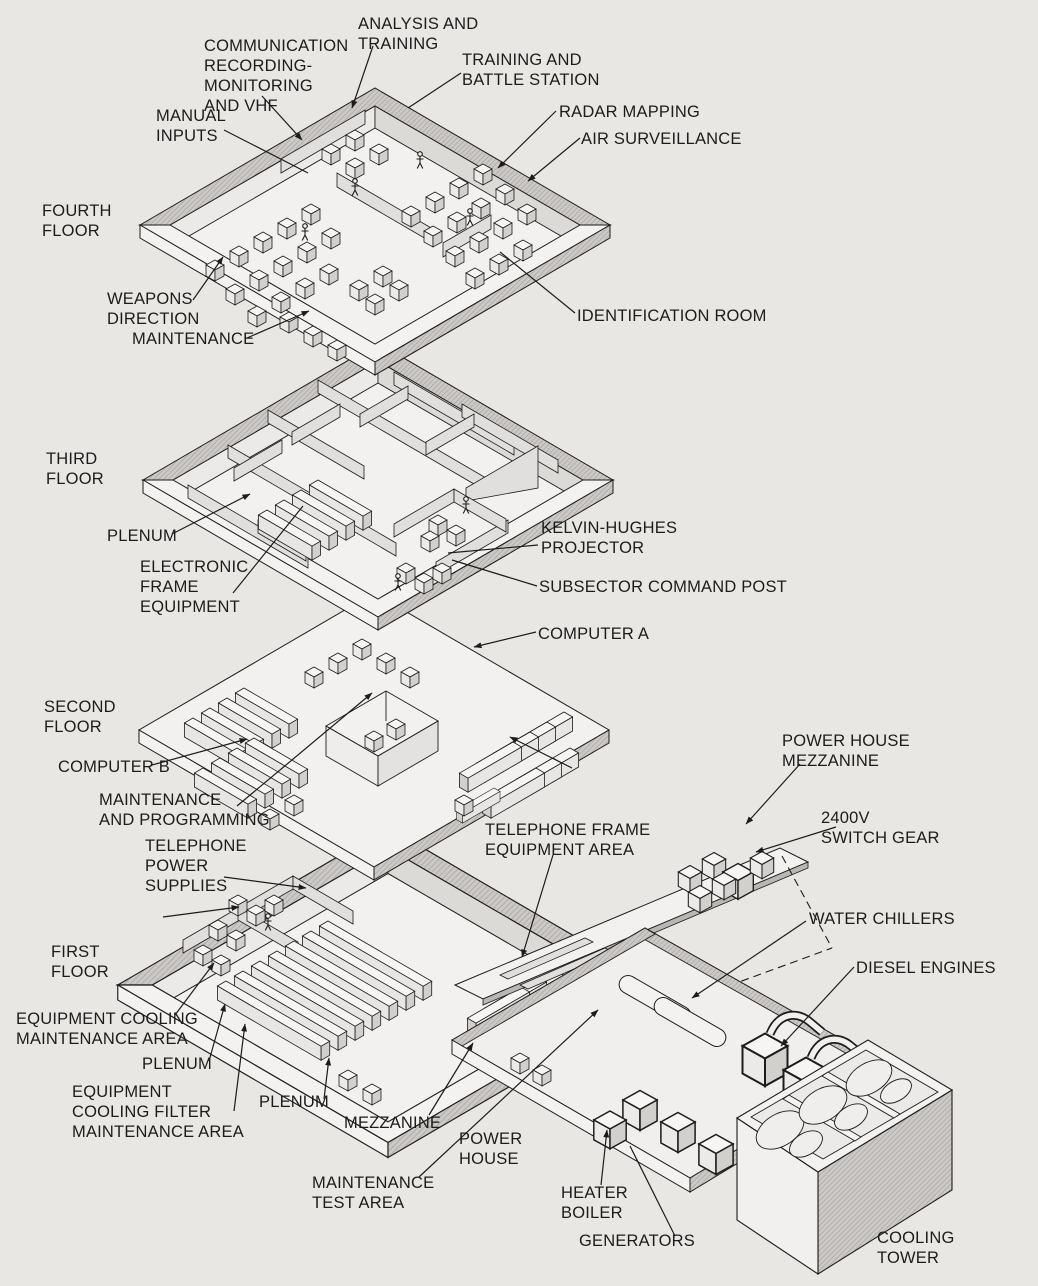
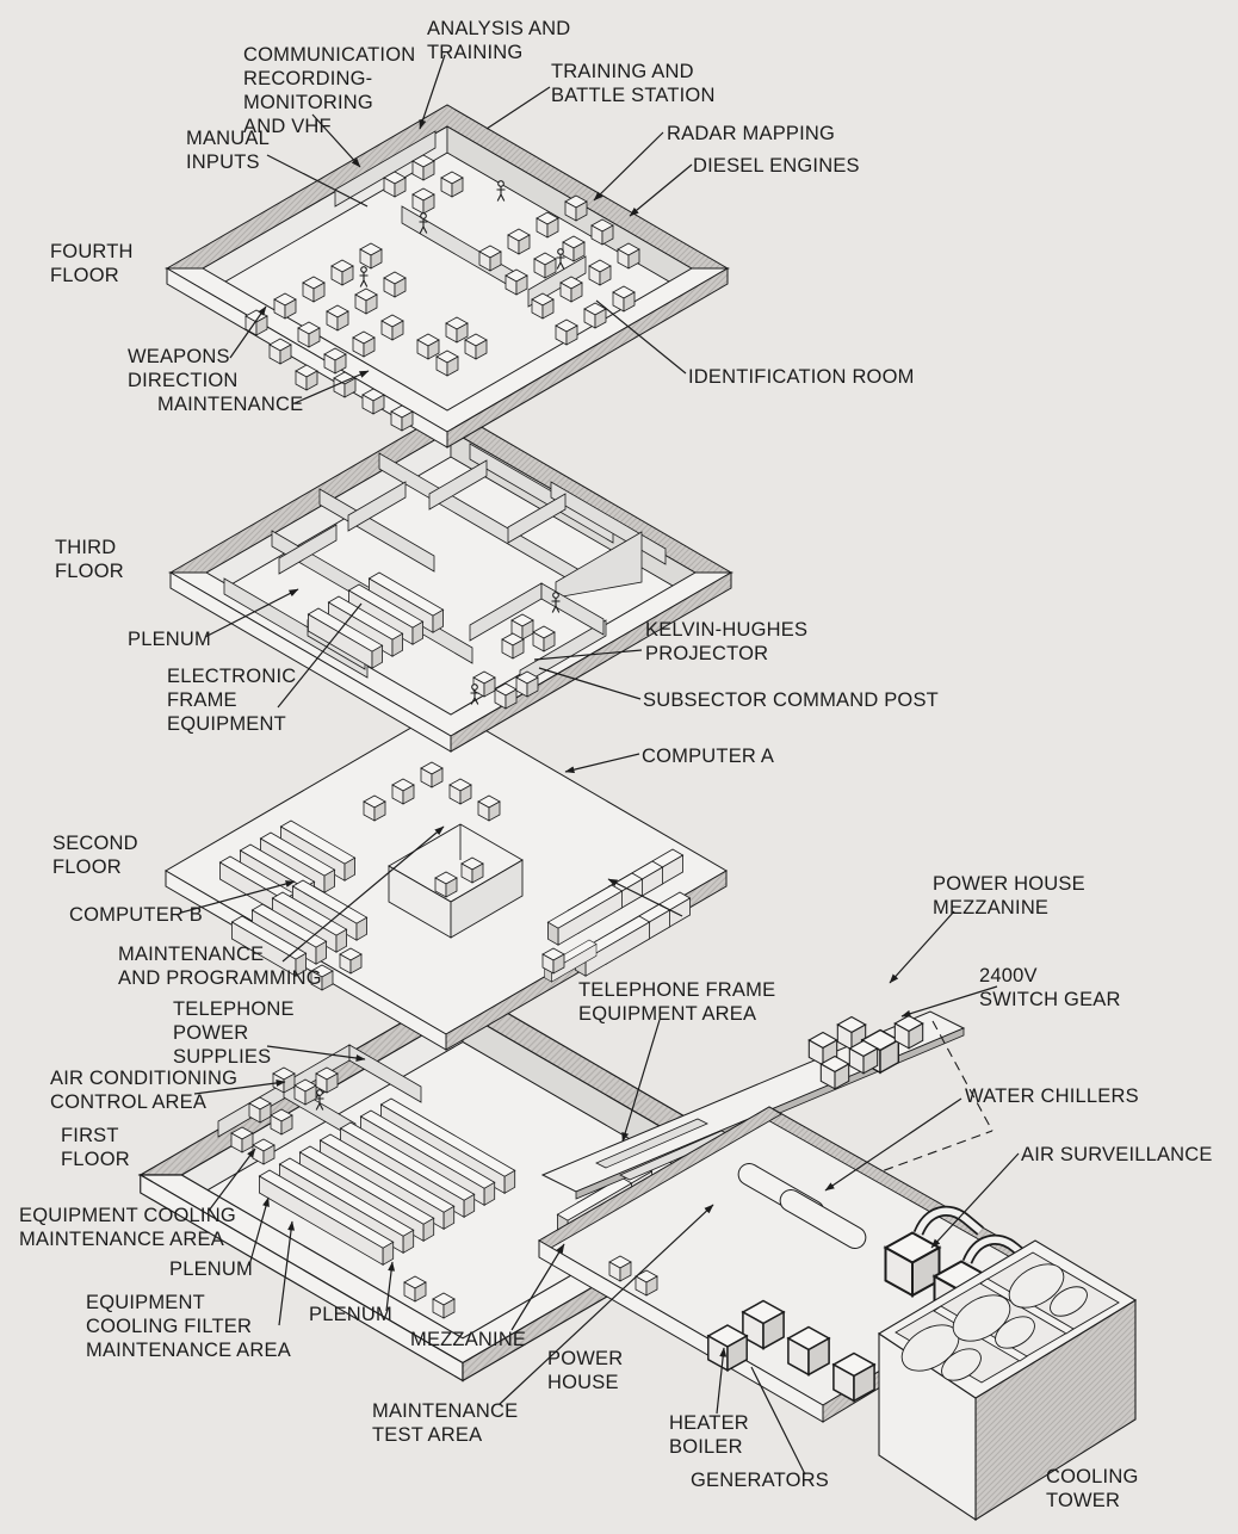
  ANALYSIS AND
  TRAINING
  COMMUNICATION
  RECORDING-
  MONITORING
  AND VHF
  TRAINING AND
  BATTLE STATION
  MANUAL
  INPUTS
  RADAR MAPPING
- AIR SURVEILLANCE
+ DIESEL ENGINES
  FOURTH
  FLOOR
  WEAPONS
  DIRECTION
  MAINTENANCE
  IDENTIFICATION ROOM
  THIRD
  FLOOR
  PLENUM
  ELECTRONIC
  FRAME
  EQUIPMENT
  KELVIN-HUGHES
  PROJECTOR
  SUBSECTOR COMMAND POST
  COMPUTER A
  SECOND
  FLOOR
  COMPUTER B
  MAINTENANCE
  AND PROGRAMMING
  POWER HOUSE
  MEZZANINE
  2400V
  SWITCH GEAR
  TELEPHONE FRAME
  EQUIPMENT AREA
  TELEPHONE
  POWER
  SUPPLIES
+ AIR CONDITIONING
+ CONTROL AREA
  FIRST
  FLOOR
  EQUIPMENT COOLING
  MAINTENANCE AREA
  PLENUM
  EQUIPMENT
  COOLING FILTER
  MAINTENANCE AREA
  PLENUM
  MEZZANINE
  POWER
  HOUSE
  MAINTENANCE
  TEST AREA
  WATER CHILLERS
- DIESEL ENGINES
+ AIR SURVEILLANCE
  HEATER
  BOILER
  GENERATORS
  COOLING
  TOWER
